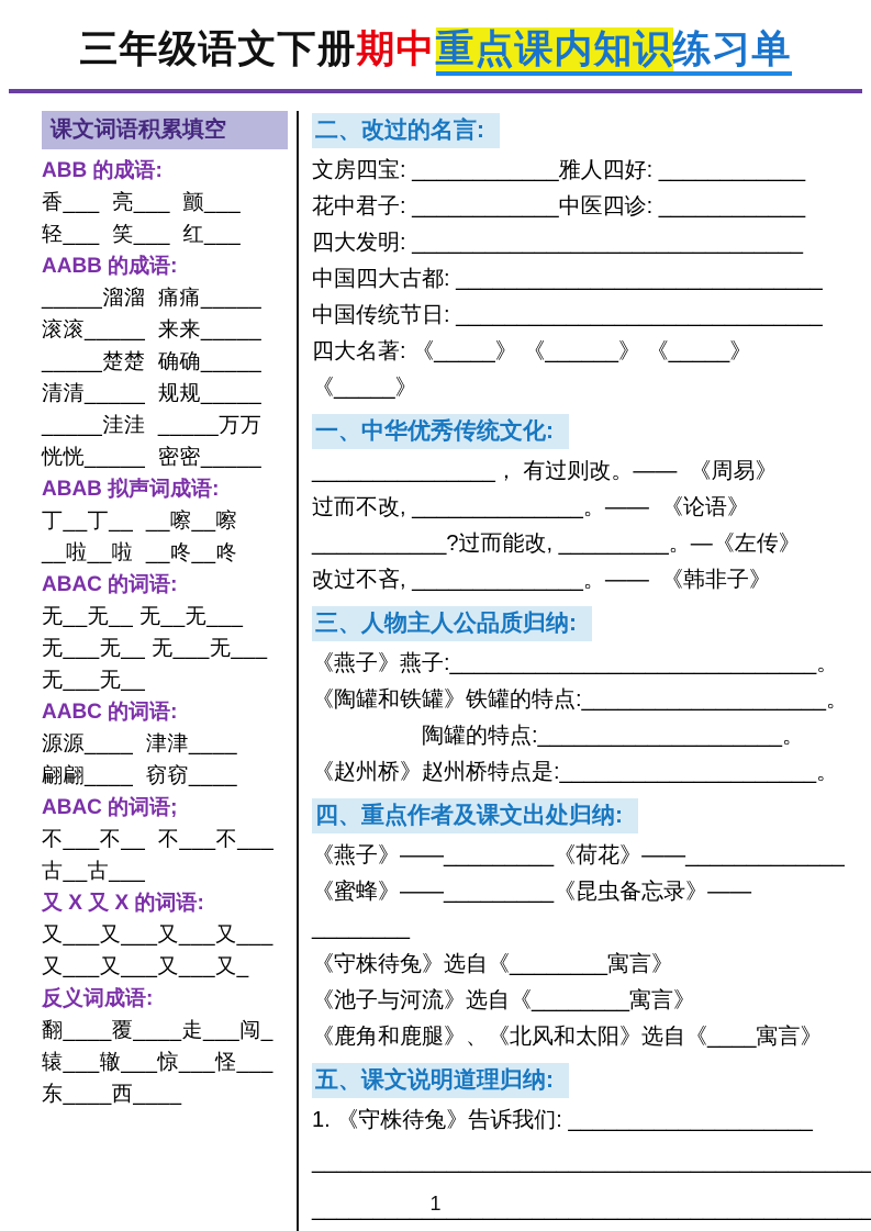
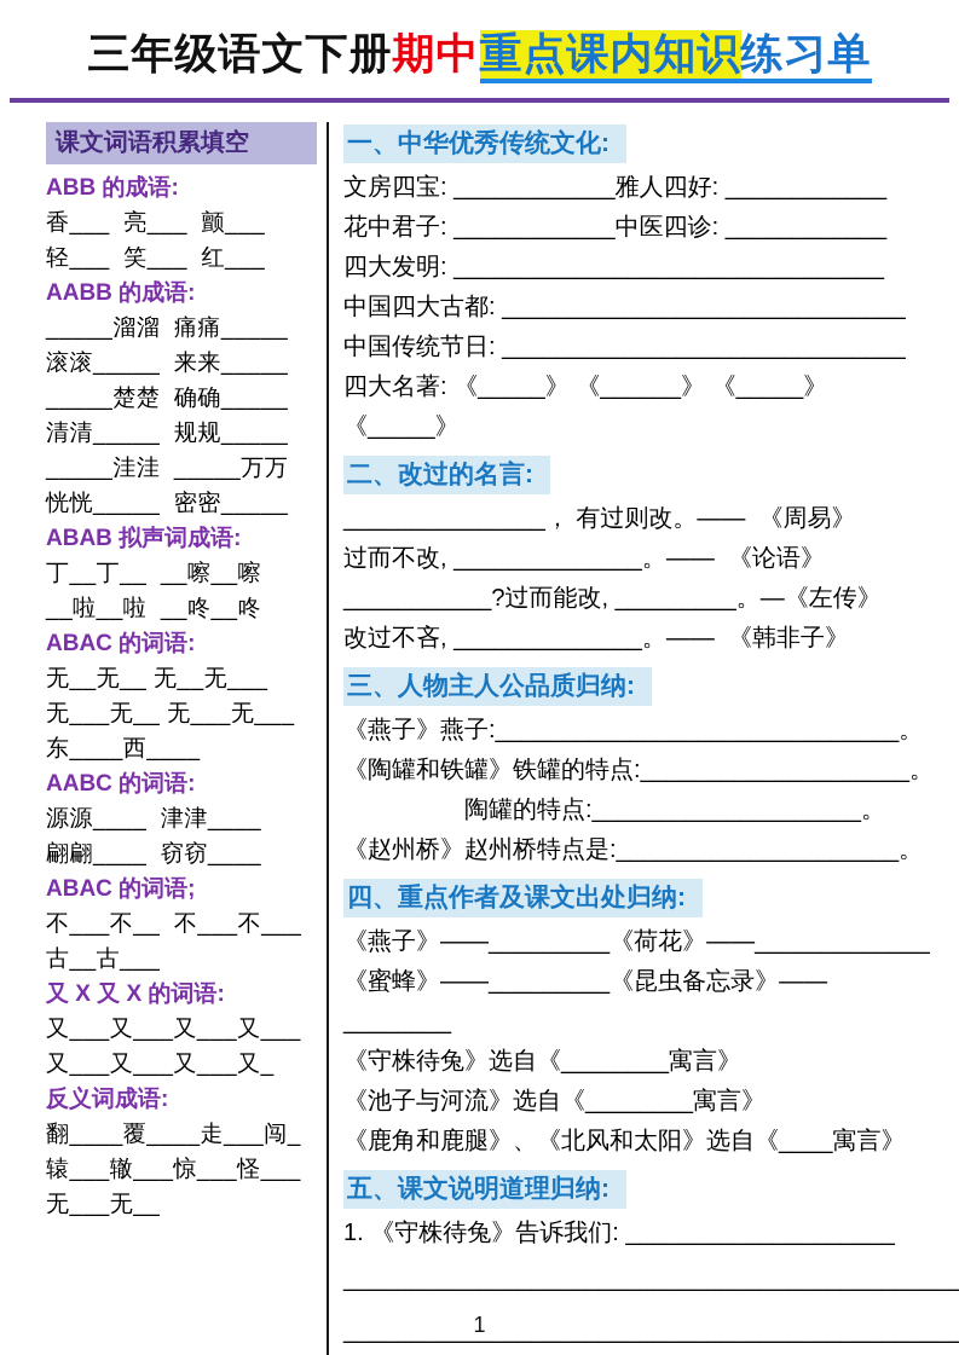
  三年级语文下册期中重点课内知识练习单
  课文词语积累填空
  ABB 的成语:
  香___ 亮___ 颤___
  轻___ 笑___ 红___
  AABB 的成语:
  _____溜溜 痛痛_____
  滚滚_____ 来来_____
  _____楚楚 确确_____
  清清_____ 规规_____
  _____洼洼 _____万万
  恍恍_____ 密密_____
  ABAB 拟声词成语:
  丁__丁__ __嚓__嚓
  __啦__啦 __咚__咚
  ABAC 的词语:
  无__无__ 无__无___
  无___无__ 无___无___
- 无___无__
+ 东____西____
  AABC 的词语:
  源源____ 津津____
  翩翩____ 窃窃____
  ABAC 的词语;
  不___不__ 不___不___
  古__古___
  又 X 又 X 的词语:
  又___又___又___又___
  又___又___又___又_
  反义词成语:
  翻____覆____走___闯_
  辕___辙___惊___怪___
- 东____西____
+ 无___无__
- 二、改过的名言:
+ 一、中华优秀传统文化:
  文房四宝: ____________雅人四好: ____________
  花中君子: ____________中医四诊: ____________
  四大发明: ________________________________
  中国四大古都: ______________________________
  中国传统节日: ______________________________
  四大名著: 《_____》 《______》 《_____》 《_____》
- 一、中华优秀传统文化:
+ 二、改过的名言:
  _______________， 有过则改。—— 《周易》
  过而不改, ______________。—— 《论语》
  ___________?过而能改, _________。—《左传》
  改过不吝, ______________。—— 《韩非子》
  三、人物主人公品质归纳:
  《燕子》燕子:______________________________。
  《陶罐和铁罐》铁罐的特点:____________________。
  陶罐的特点:____________________。
  《赵州桥》赵州桥特点是:_____________________。
  四、重点作者及课文出处归纳:
  《燕子》——_________《荷花》——_____________
  《蜜蜂》——_________《昆虫备忘录》——________
  《守株待兔》选自《________寓言》
  《池子与河流》选自《________寓言》
  《鹿角和鹿腿》、《北风和太阳》选自《____寓言》
  五、课文说明道理归纳:
  1. 《守株待兔》告诉我们: ____________________
  ______________________________________________
  ____________________________________________
  1
